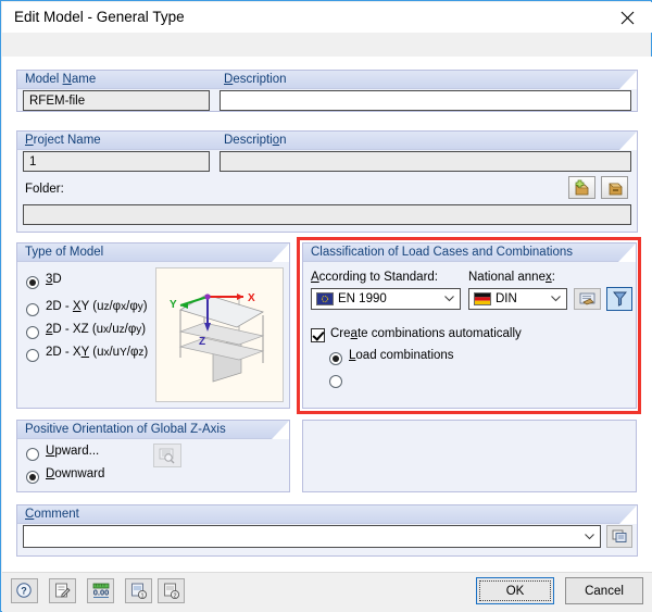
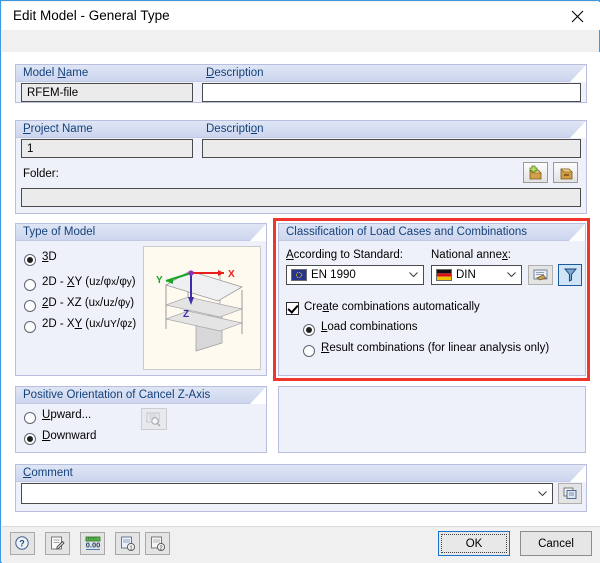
  Edit Model - General Type
  Model Name
  Description
  RFEM-file
  Project Name
  Description
  Folder:
  1
  Type of Model
  3D
  2D - XY (uz/φx/φy)
  2D - XZ (ux/uz/φy)
  2D - XY (ux/uY/φz)
  X
  Y
  Z
  Classification of Load Cases and Combinations
  According to Standard:
  National annex:
  EN 1990
  DIN
  Create combinations automatically
  Load combinations
+ Result combinations (for linear analysis only)
- Positive Orientation of Global Z-Axis
+ Positive Orientation of Cancel Z-Axis
  Upward...
  Downward
  Comment
  ?
  0.00
  OK
  Cancel
